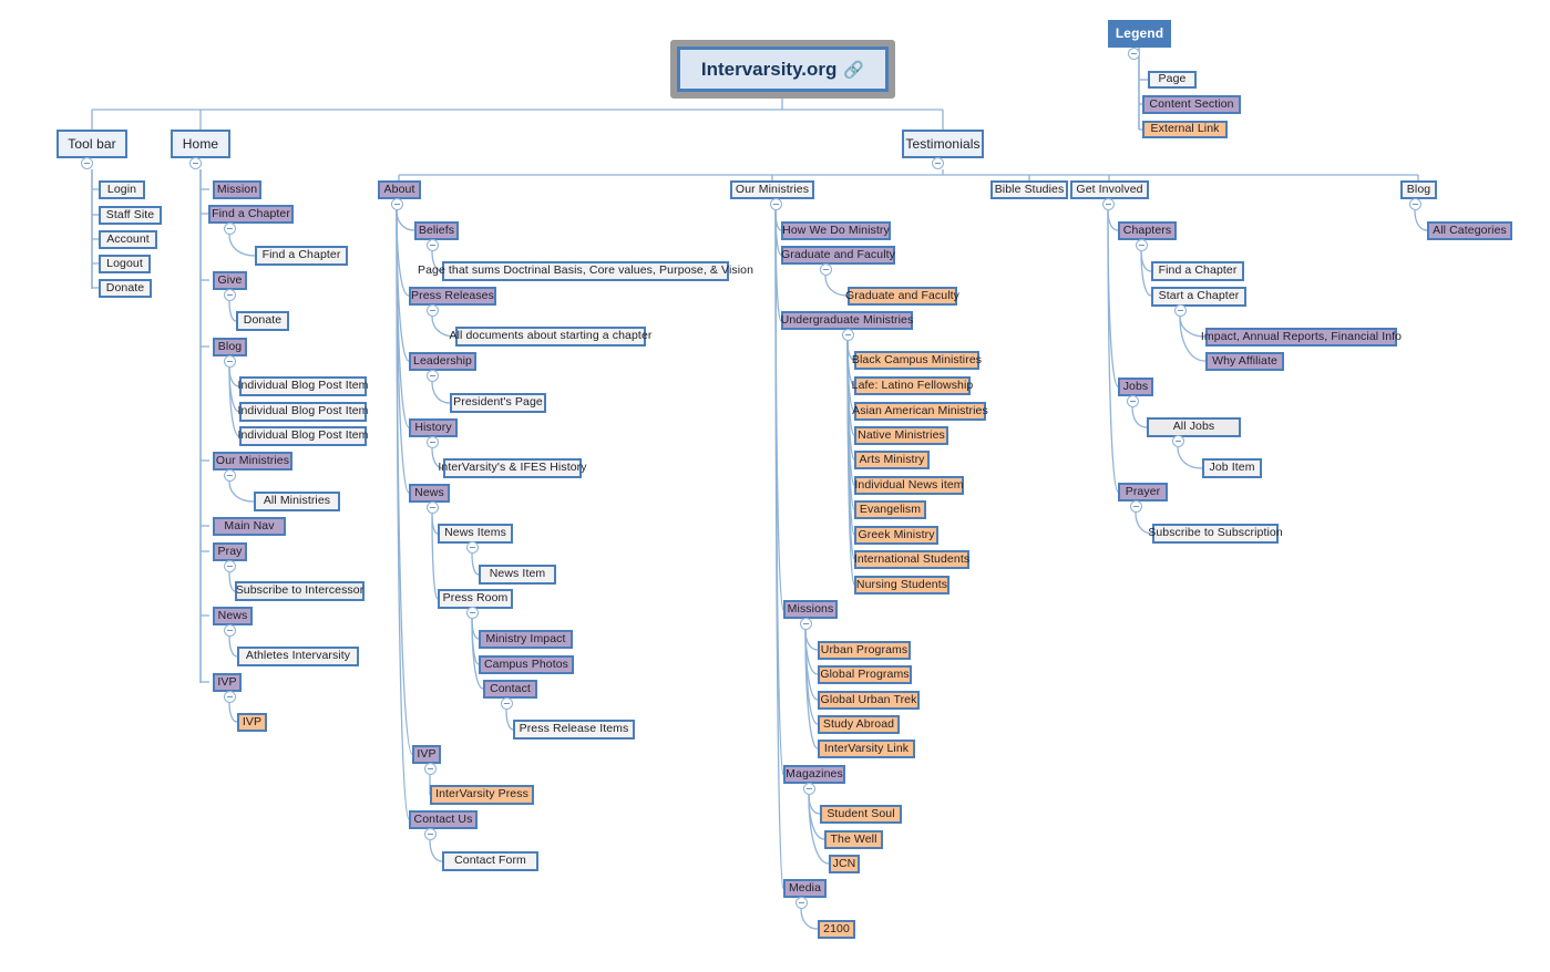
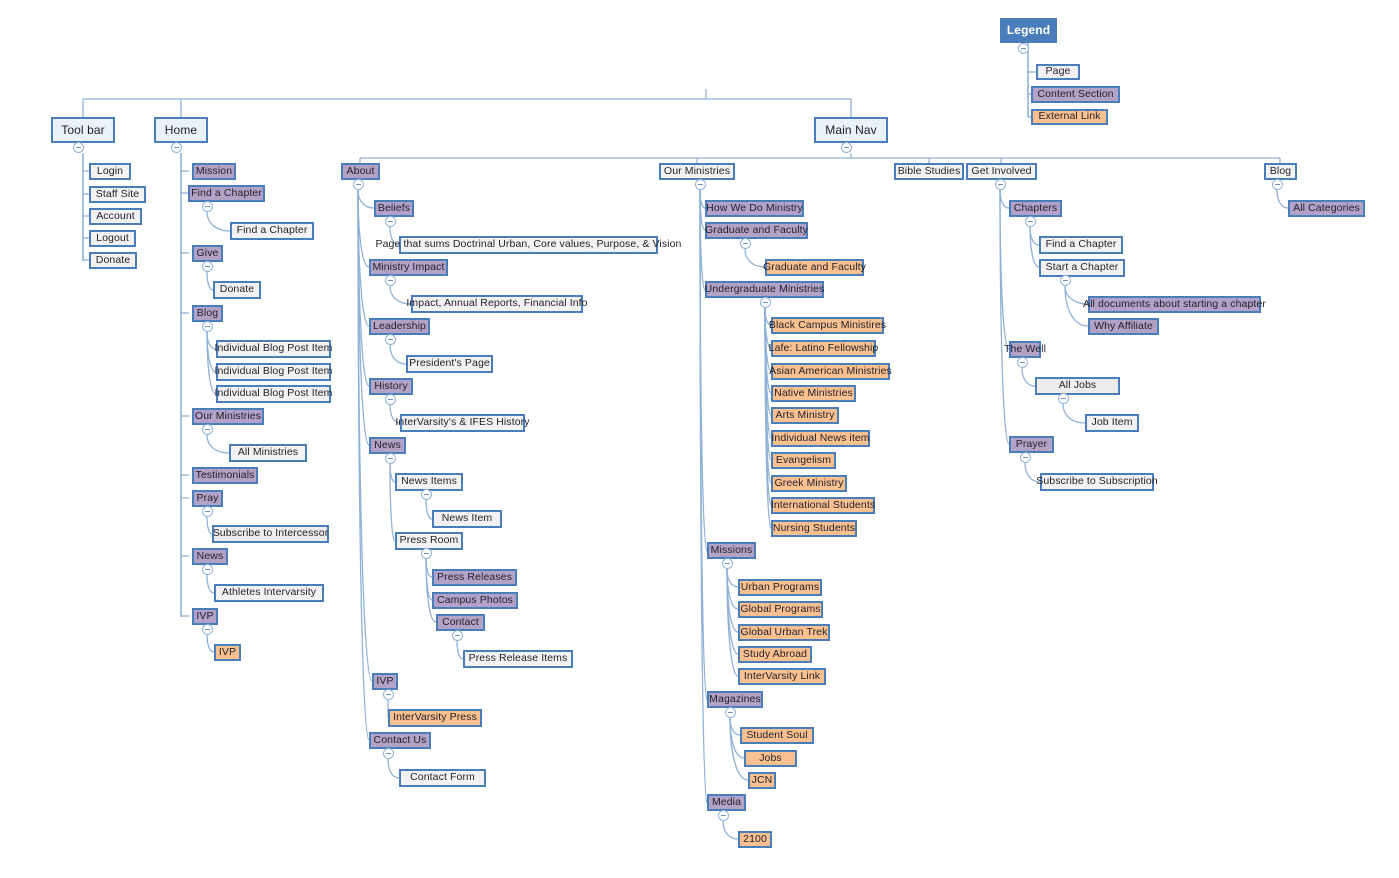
- Intervarsity.org
- 🔗
  Legend
  Page
  Content Section
  External Link
  Tool bar
  Home
- Testimonials
+ Main Nav
  Login
  Staff Site
  Account
  Logout
  Donate
  Mission
  Find a Chapter
  Find a Chapter
  Give
  Donate
  Blog
  Individual Blog Post Item
  Individual Blog Post Item
  Individual Blog Post Item
  Our Ministries
  All Ministries
- Main Nav
+ Testimonials
  Pray
  Subscribe to Intercessor
  News
  Athletes Intervarsity
  IVP
  IVP
  About
  Beliefs
- Page that sums Doctrinal Basis, Core values, Purpose, & Vision
+ Page that sums Doctrinal Urban, Core values, Purpose, & Vision
- Press Releases
+ Ministry Impact
- All documents about starting a chapter
+ Impact, Annual Reports, Financial Info
  Leadership
  President's Page
  History
  InterVarsity's & IFES History
  News
  News Items
  News Item
  Press Room
- Ministry Impact
+ Press Releases
  Campus Photos
  Contact
  Press Release Items
  IVP
  InterVarsity Press
  Contact Us
  Contact Form
  Our Ministries
  How We Do Ministry
  Graduate and Faculty
  Graduate and Faculty
  Undergraduate Ministries
  Black Campus Ministires
  Lafe: Latino Fellowship
  Asian American Ministries
  Native Ministries
  Arts Ministry
  Individual News item
  Evangelism
  Greek Ministry
  International Students
  Nursing Students
  Missions
  Urban Programs
  Global Programs
  Global Urban Trek
  Study Abroad
  InterVarsity Link
  Magazines
  Student Soul
- The Well
+ Jobs
  JCN
  Media
  2100
  Bible Studies
  Get Involved
  Chapters
  Find a Chapter
  Start a Chapter
- Impact, Annual Reports, Financial Info
+ All documents about starting a chapter
  Why Affiliate
- Jobs
+ The Well
  All Jobs
  Job Item
  Prayer
  Subscribe to Subscription
  Blog
  All Categories
